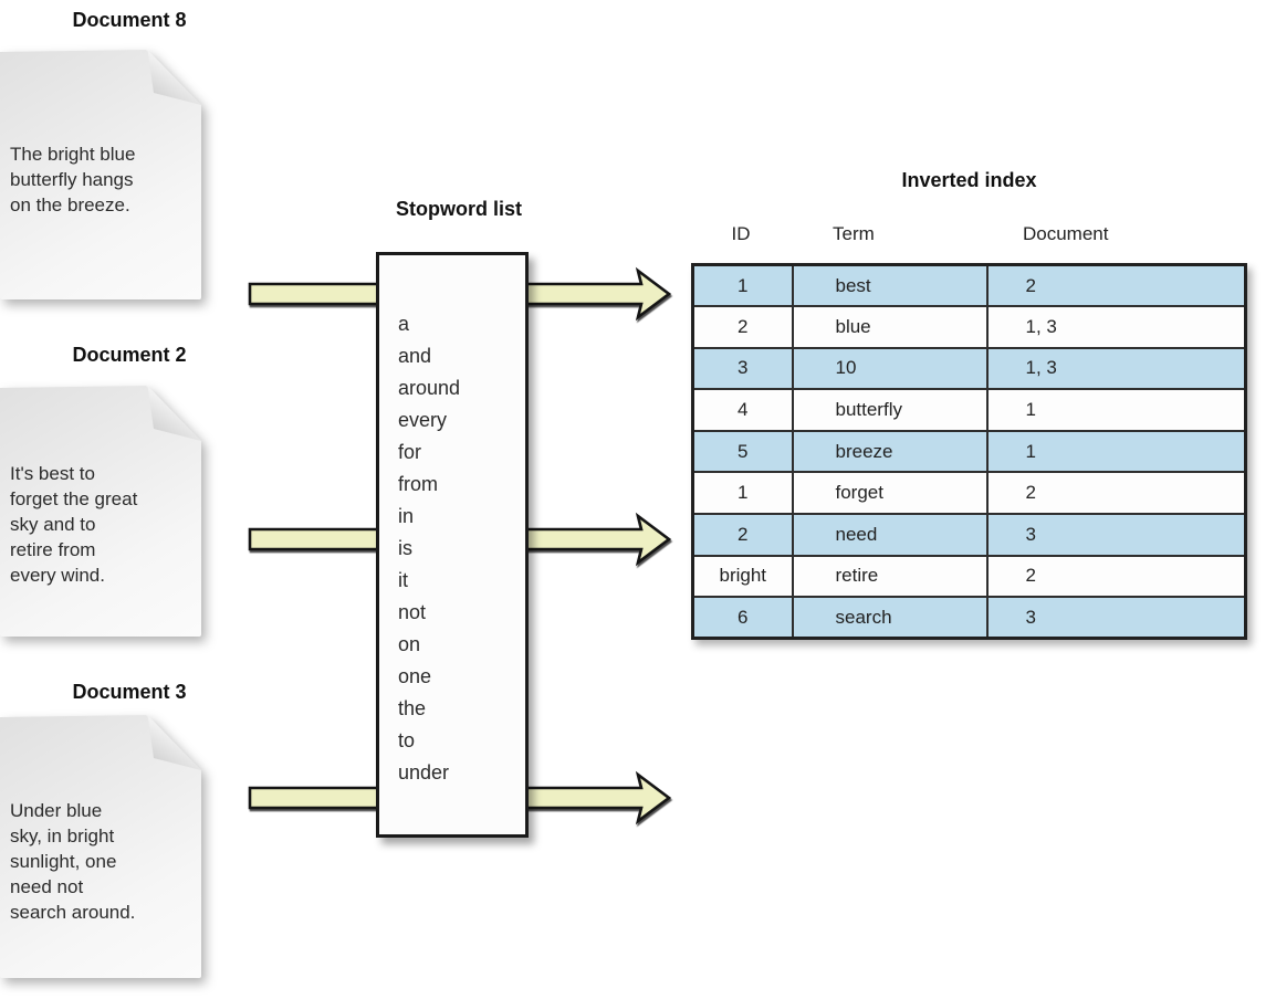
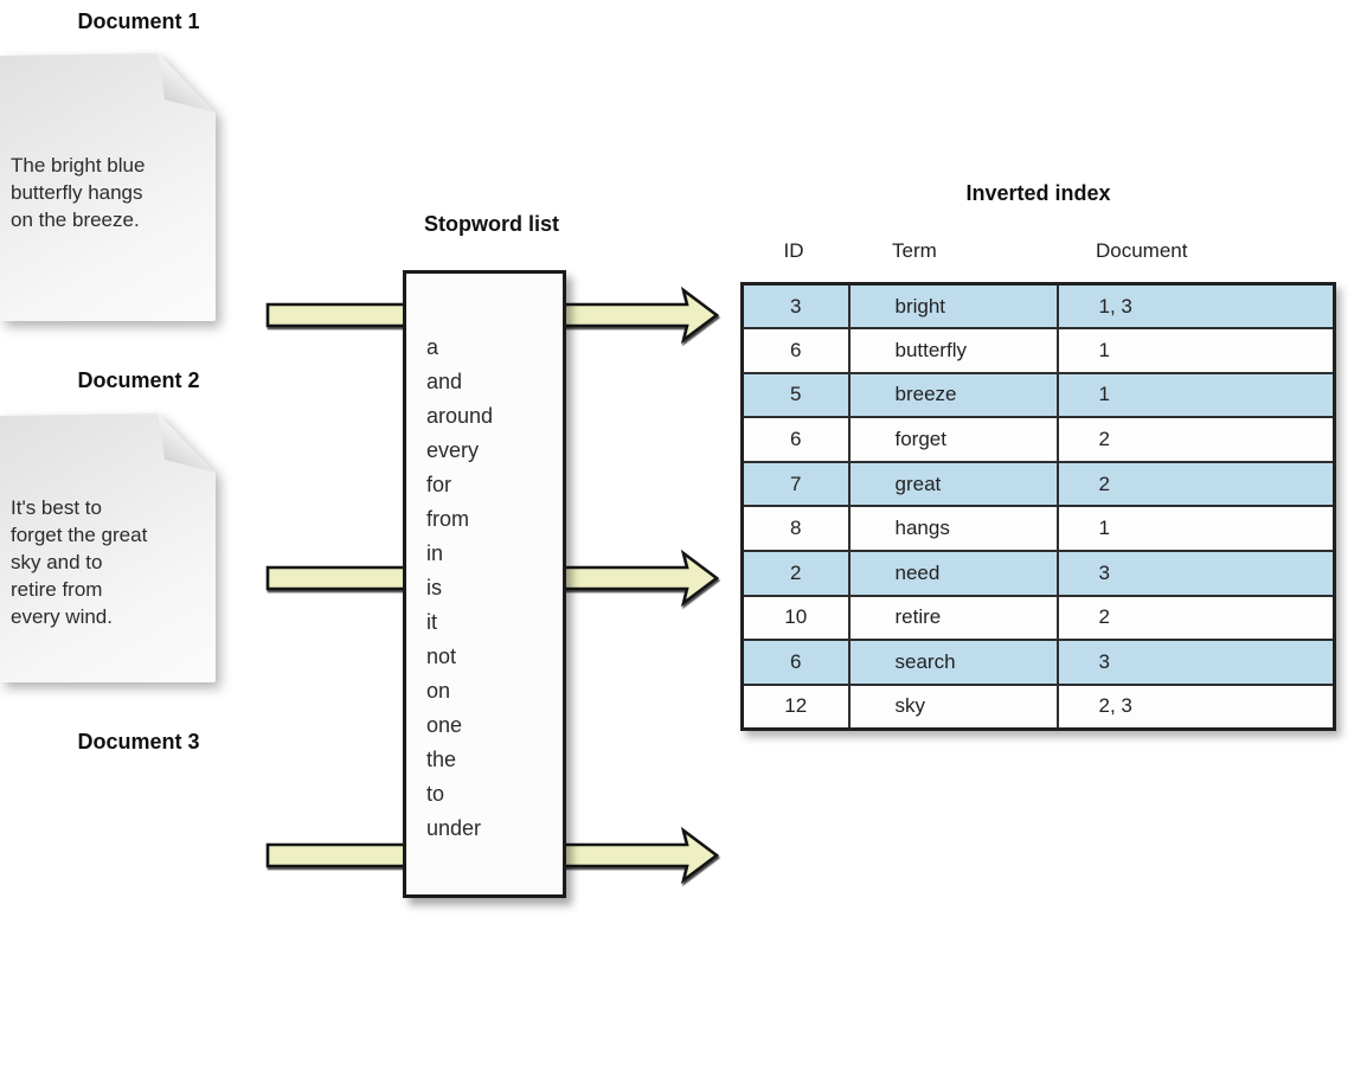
- Document 8
+ Document 1
  The bright blue
  butterfly hangs
  on the breeze.
  Document 2
  It's best to
  forget the great
  sky and to
  retire from
  every wind.
  Document 3
- Under blue
- sky, in bright
- sunlight, one
- need not
- search around.
  Stopword list
  a
  and
  around
  every
  for
  from
  in
  is
  it
  not
  on
  one
  the
  to
  under
  Inverted index
  ID
  Term
  Document
- 1	best	2
- 2	blue	1, 3
- 3	10	1, 3
+ 3	bright	1, 3
- 4	butterfly	1
+ 6	butterfly	1
  5	breeze	1
- 1	forget	2
+ 6	forget	2
+ 7	great	2
+ 8	hangs	1
  2	need	3
- bright	retire	2
+ 10	retire	2
  6	search	3
+ 12	sky	2, 3
